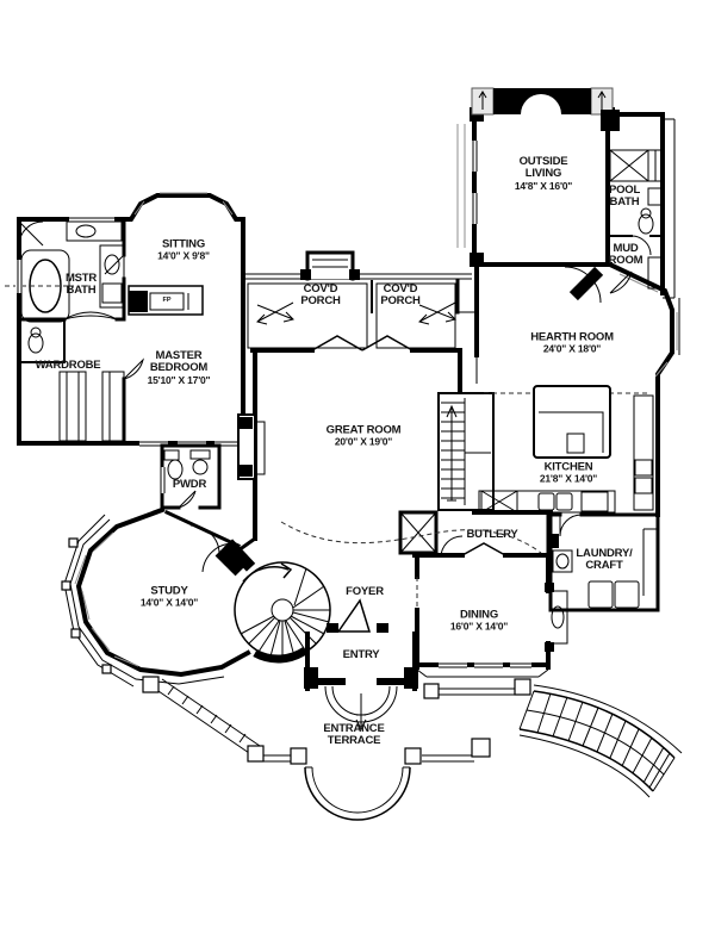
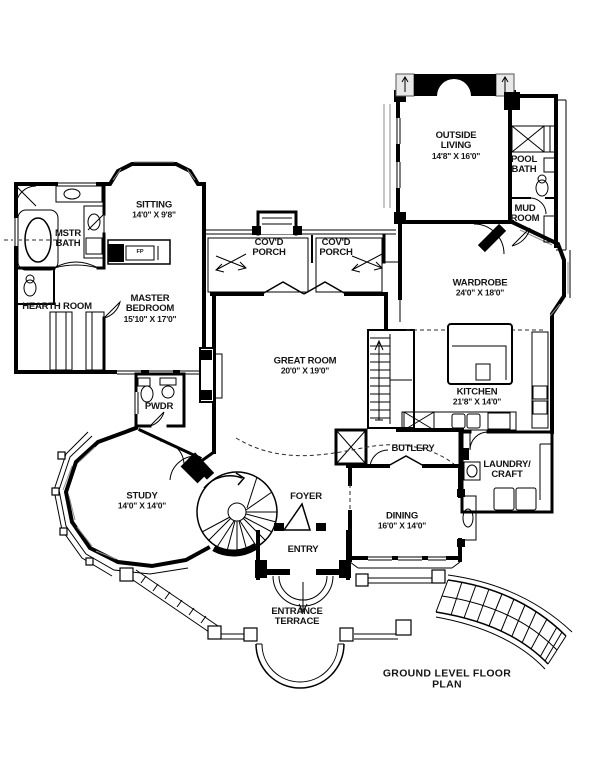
  OUTSIDE
  LIVING
  14'8" X 16'0"
  POOL
  BATH
  MUD
  ROOM
  SITTING
  14'0" X 9'8"
  MSTR
  BATH
- WARDROBE
+ HEARTH ROOM
  MASTER
  BEDROOM
  15'10" X 17'0"
  COV'D
  PORCH
  COV'D
  PORCH
- HEARTH ROOM
+ WARDROBE
  24'0" X 18'0"
  GREAT ROOM
  20'0" X 19'0"
  KITCHEN
  21'8" X 14'0"
  PWDR
  BUTLERY
  LAUNDRY/
  CRAFT
  STUDY
  14'0" X 14'0"
  FOYER
  DINING
  16'0" X 14'0"
  ENTRY
  ENTRANCE
  TERRACE
+ GROUND LEVEL FLOOR PLAN
